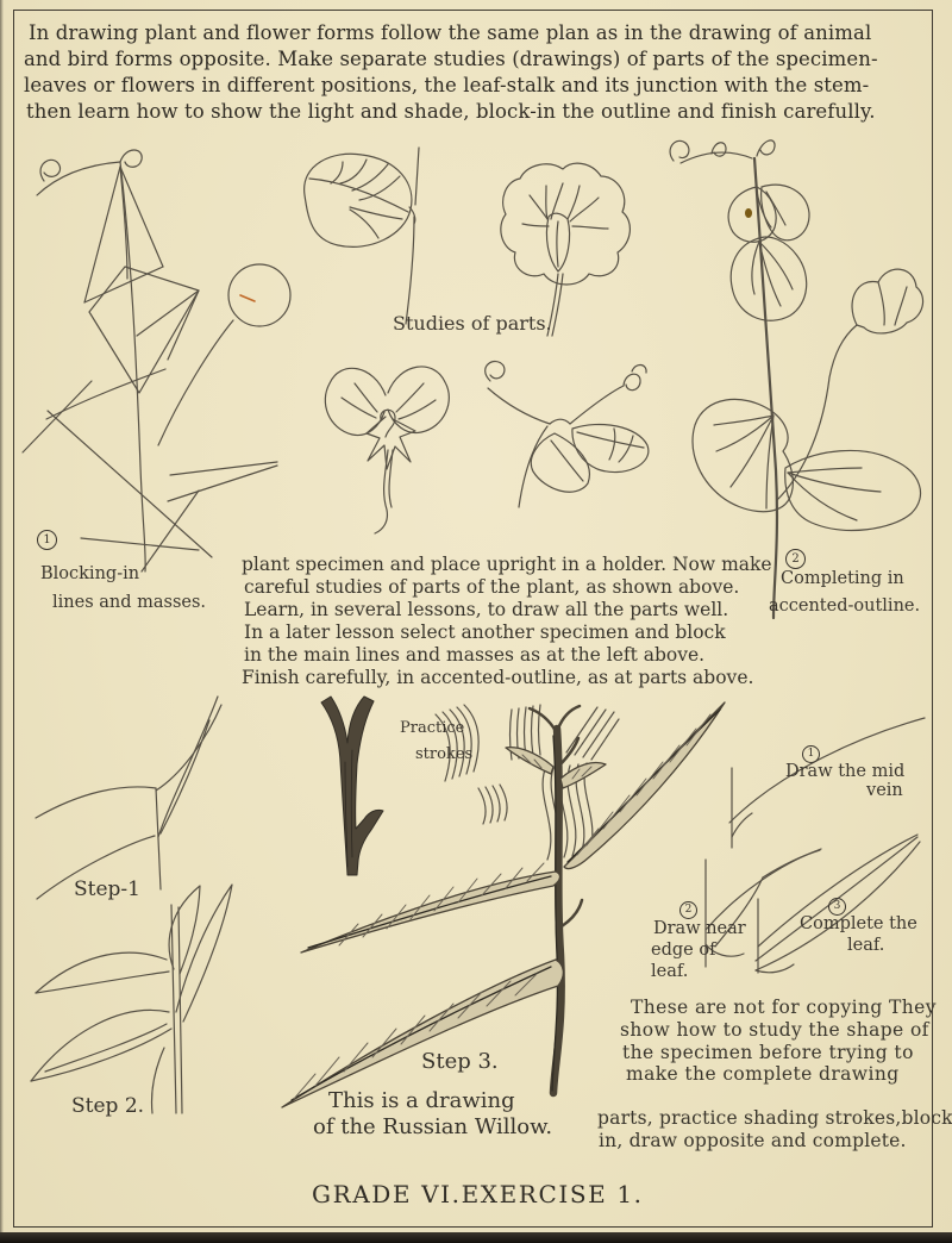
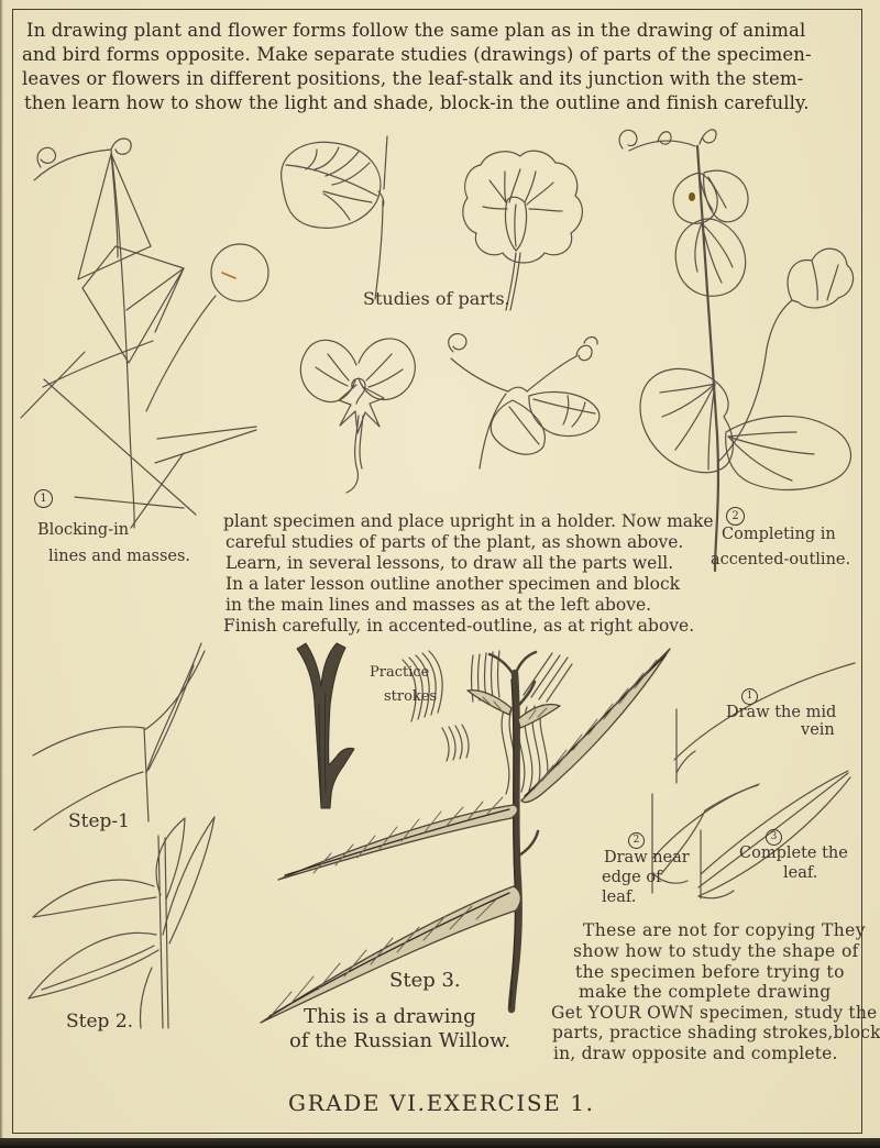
  In drawing plant and flower forms follow the same plan as in the drawing of animal
  and bird forms opposite. Make separate studies (drawings) of parts of the specimen-
  leaves or flowers in different positions, the leaf-stalk and its junction with the stem-
  then learn how to show the light and shade, block-in the outline and finish carefully.
  Studies of parts.
  1
  Blocking-in
  lines and masses.
  2
  Completing in
  accented-outline.
  plant specimen and place upright in a holder. Now make
  careful studies of parts of the plant, as shown above.
  Learn, in several lessons, to draw all the parts well.
- In a later lesson select another specimen and block
+ In a later lesson outline another specimen and block
  in the main lines and masses as at the left above.
- Finish carefully, in accented-outline, as at parts above.
+ Finish carefully, in accented-outline, as at right above.
  Practice
  strokes
  Step-1
  Step 2.
  Step 3.
  1
  Draw the mid
  vein
  2
  Draw near
  edge of
  leaf.
  3
  Complete the
  leaf.
  This is a drawing
  of the Russian Willow.
  These are not for copying They
  show how to study the shape of
  the specimen before trying to
  make the complete drawing
+ Get YOUR OWN specimen, study the
  parts, practice shading strokes,block
  in, draw opposite and complete.
  GRADE VI.EXERCISE 1.
